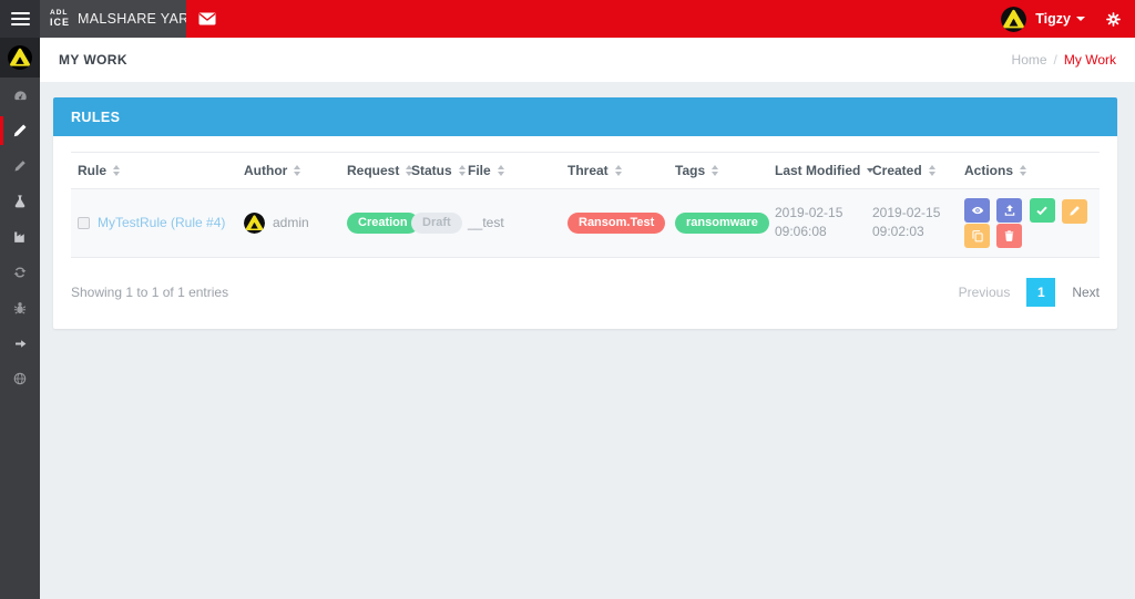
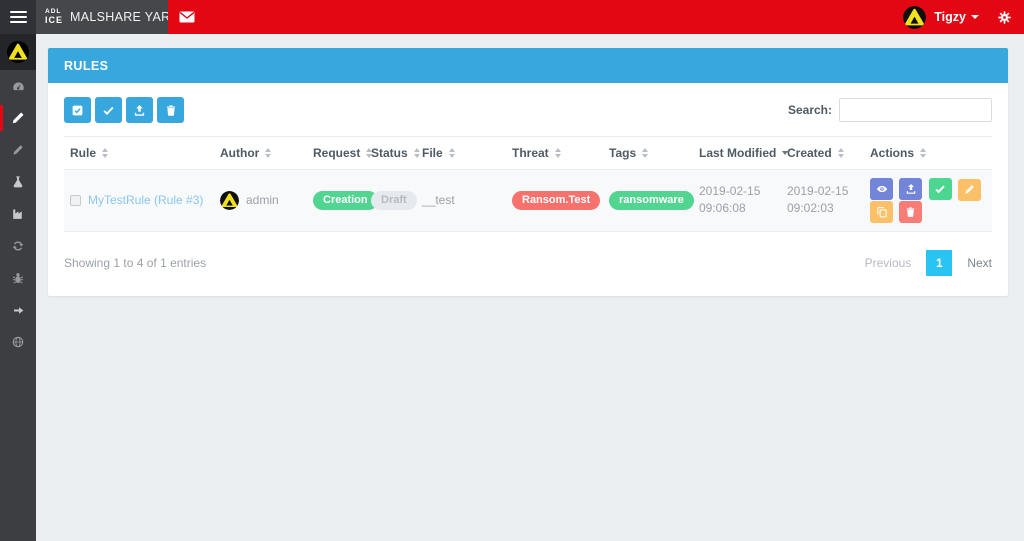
  ICE
  MALSHARE YAR
  Tigzy
- MY WORK
- Home
- /
- My Work
  RULES
+ Search:
  Rule	Author	Request	Status	File	Threat	Tags	Last Modified	Created	Actions
- MyTestRule (Rule #4)	admin	Creation	Draft	__test	Ransom.Test	ransomware	2019-02-15 09:06:08	2019-02-15 09:02:03
+ MyTestRule (Rule #3)	admin	Creation	Draft	__test	Ransom.Test	ransomware	2019-02-15 09:06:08	2019-02-15 09:02:03
- Showing 1 to 1 of 1 entries
+ Showing 1 to 4 of 1 entries
  Previous
  1
  Next
